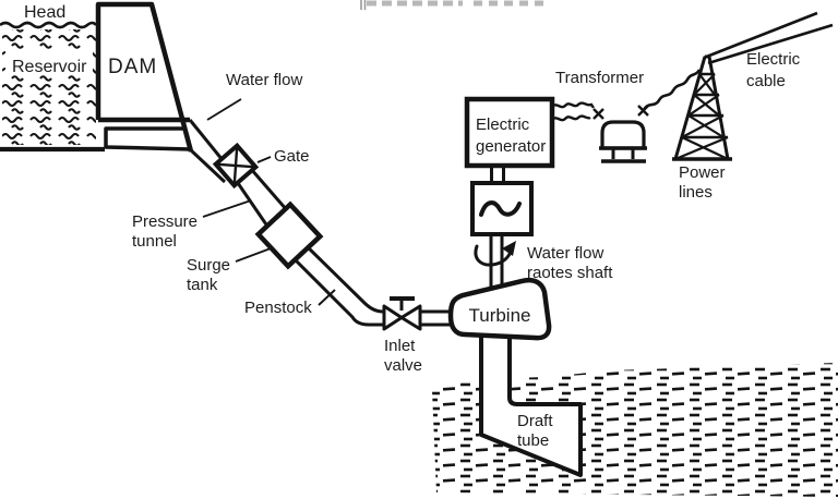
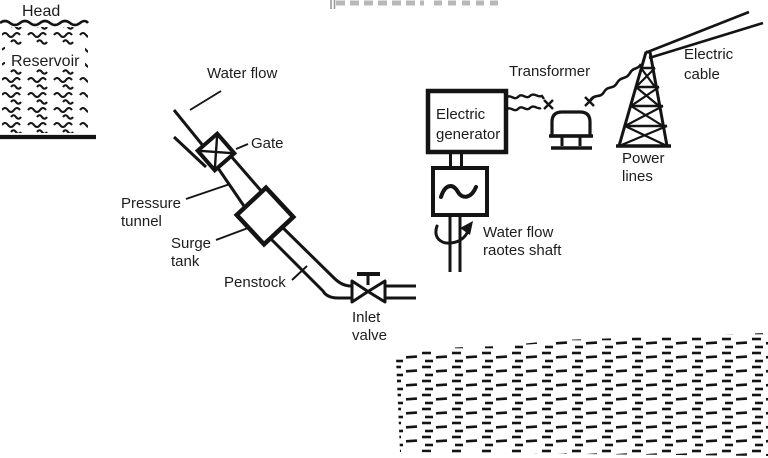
- Draft
- tube
- DAM
- Turbine
  Electric
  generator
  Head
  Reservoir
  Water flow
  Gate
  Pressure
  tunnel
  Surge
  tank
  Penstock
  Inlet
  valve
  Water flow
  raotes shaft
  Transformer
  Electric
  cable
  Power
  lines
